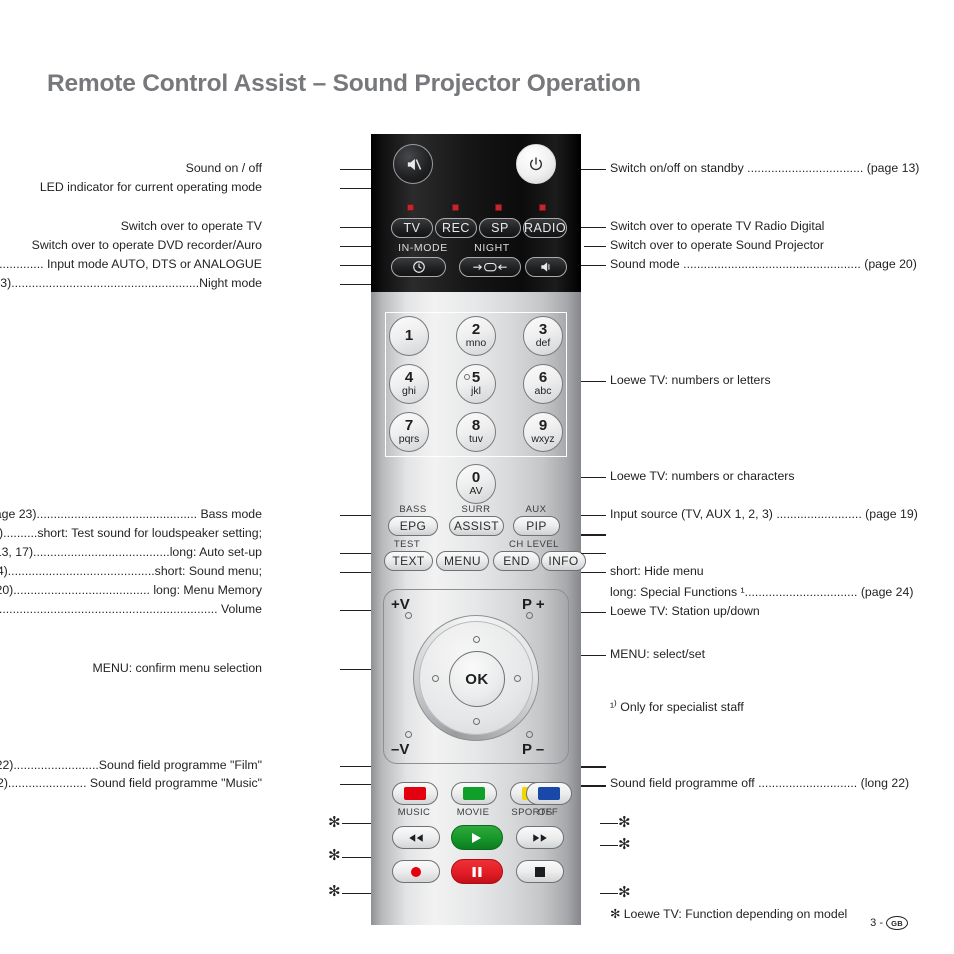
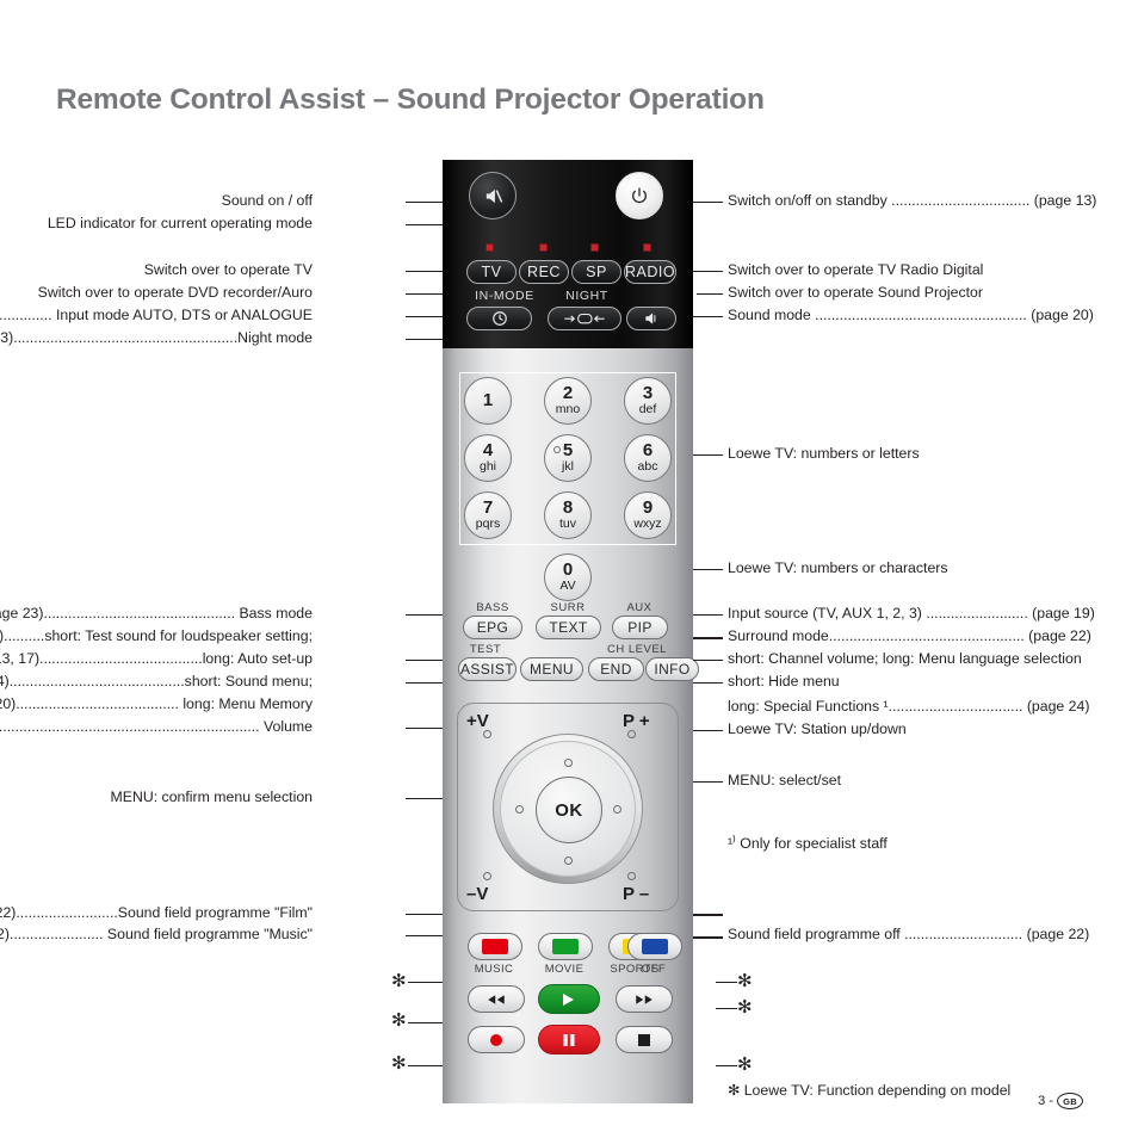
  Remote Control Assist – Sound Projector Operation
  TV
  REC
  SP
  RADIO
  IN-MODE
  NIGHT
  1
  2
  mno
  3
  def
  4
  ghi
  5
  jkl
  6
  abc
  7
  pqrs
  8
  tuv
  9
  wxyz
  0
  AV
  BASS
  SURR
  AUX
  TEST
  CH LEVEL
  EPG
- ASSIST
+ TEXT
  PIP
- TEXT
+ ASSIST
  MENU
  END
  INFO
  OK
  +V
  –V
  P +
  P –
  MUSIC
  MOVIE
  SPORTS
  OFF
  Sound on / off
  LED indicator for current operating mode
  Switch over to operate TV
  Switch over to operate DVD recorder/Auro
  ............. Input mode AUTO, DTS or ANALOGUE
  3).......................................................Night mode
  ge 23)............................................... Bass mode
  )..........short: Test sound for loudspeaker setting;
  3, 17)........................................long: Auto set-up
  4)...........................................short: Sound menu;
  0)........................................ long: Menu Memory
  ................................................................ Volume
  MENU: confirm menu selection
  2).........................Sound field programme "Film"
  2)....................... Sound field programme "Music"
  ✻
  ✻
  ✻
  Switch on/off on standby .................................. (page 13)
  Switch over to operate TV Radio Digital
  Switch over to operate Sound Projector
  Sound mode .................................................... (page 20)
  Loewe TV: numbers or letters
  Loewe TV: numbers or characters
  Input source (TV, AUX 1, 2, 3) ......................... (page 19)
+ Surround mode................................................ (page 22)
+ short: Channel volume; long: Menu language selection
  short: Hide menu
  long: Special Functions ¹................................. (page 24)
  Loewe TV: Station up/down
  MENU: select/set
  ¹⁾ Only for specialist staff
- Sound field programme off ............................. (long 22)
+ Sound field programme off ............................. (page 22)
  ✻
  ✻
  ✻
  ✻ Loewe TV: Function depending on model
  3 -
  GB
